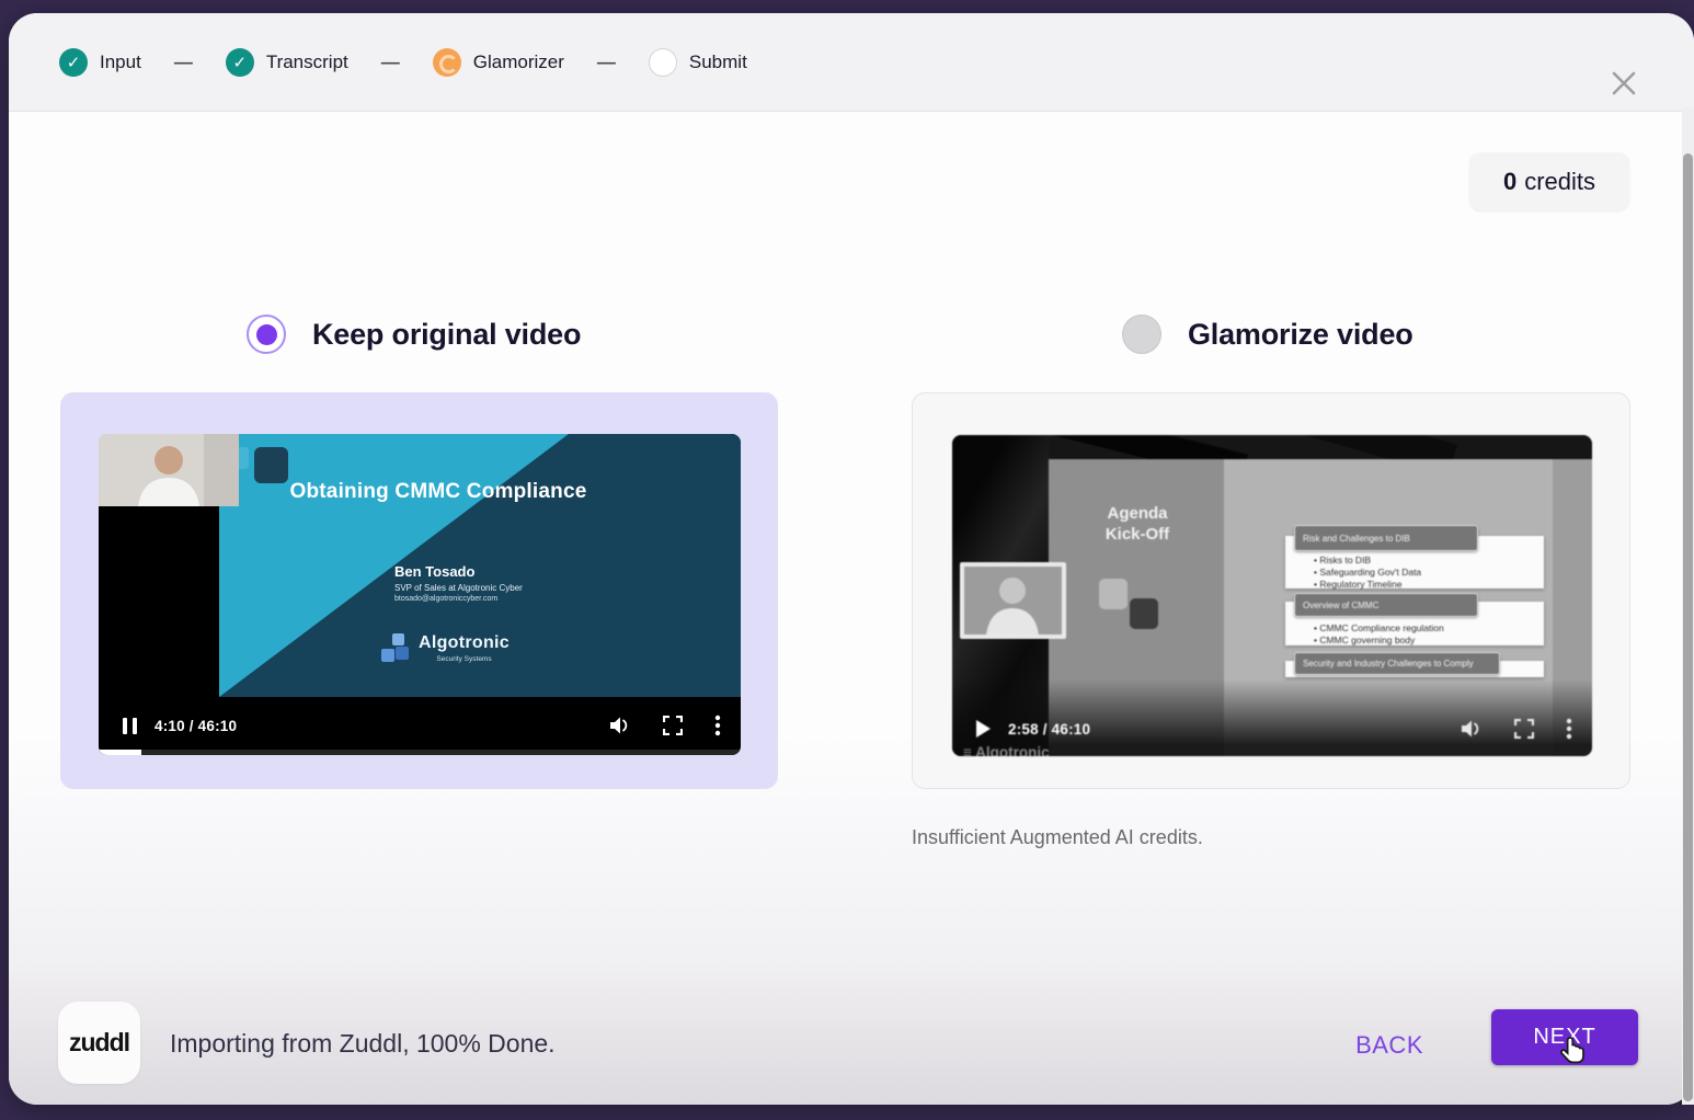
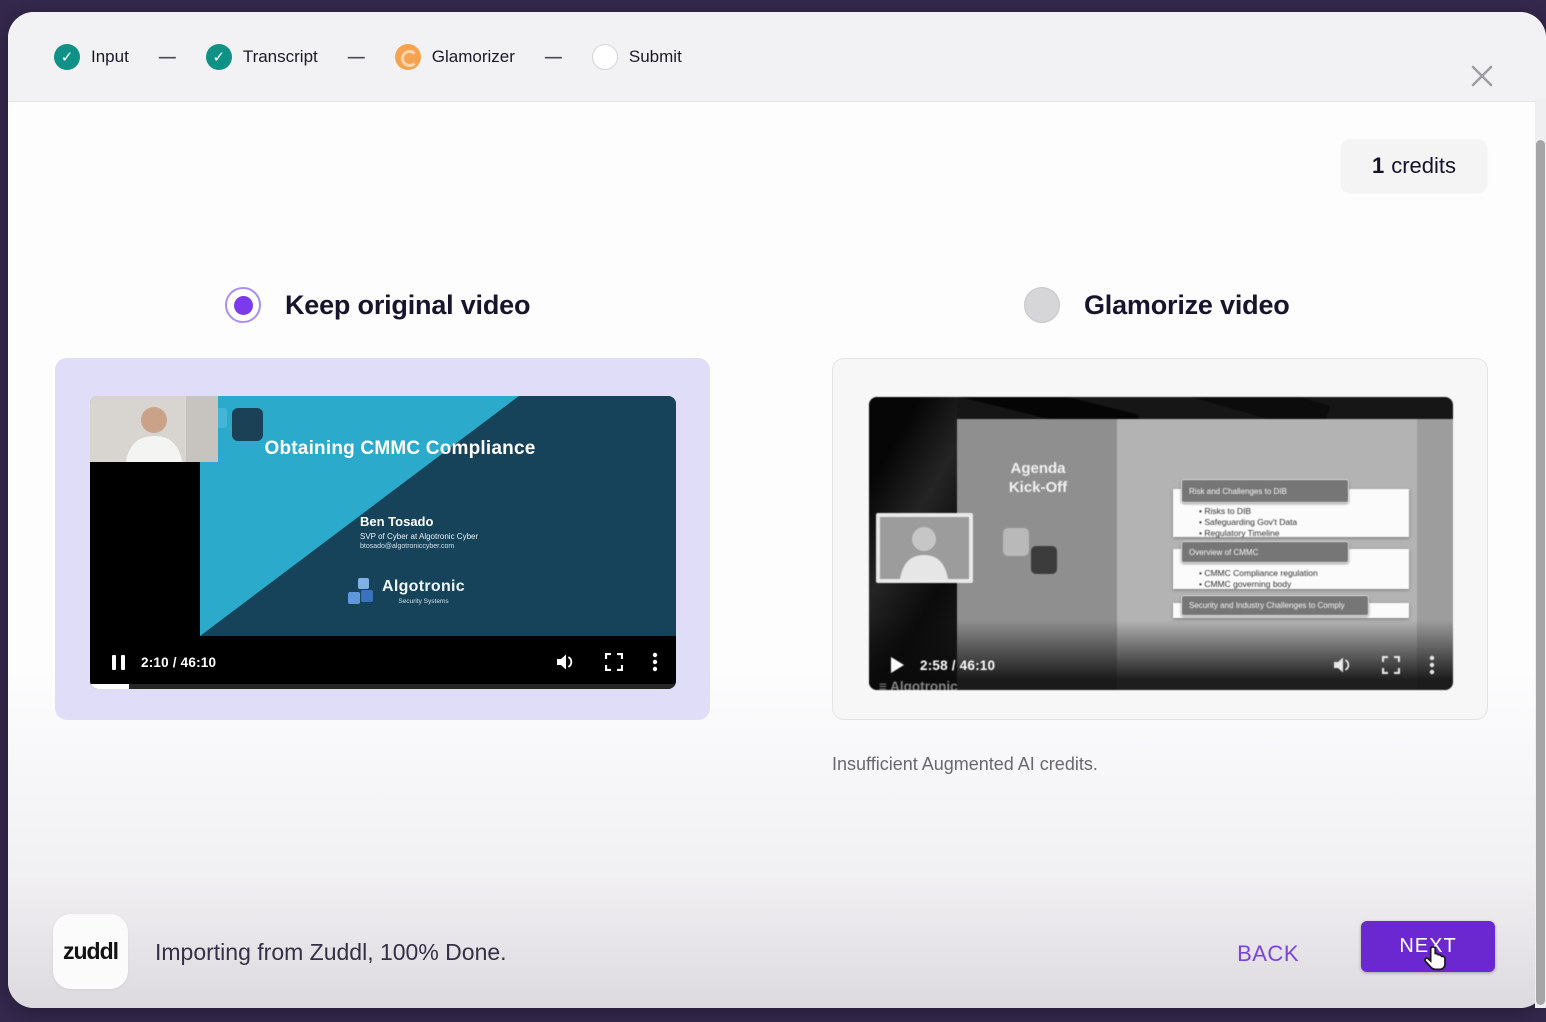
  ✓
  Input
  —
  ✓
  Transcript
  —
  Glamorizer
  —
  Submit
- 0
+ 1
  credits
  Keep original video
  Obtaining CMMC Compliance
  Ben Tosado
- SVP of Sales at Algotronic Cyber
+ SVP of Cyber at Algotronic Cyber
  Algotronic
- 4:10 / 46:10
+ 2:10 / 46:10
  Glamorize video
  Agenda
  Kick-Off
  Risk and Challenges to DIB
  • Risks to DIB
  • Safeguarding Gov't Data
  • Regulatory Timeline
  Overview of CMMC
  • CMMC Compliance regulation
  • CMMC governing body
  Security and Industry Challenges to Comply
  2:58 / 46:10
  Algotronic
  Insufficient Augmented AI credits.
  zuddl
  Importing from Zuddl, 100% Done.
  BACK
  NEXT
